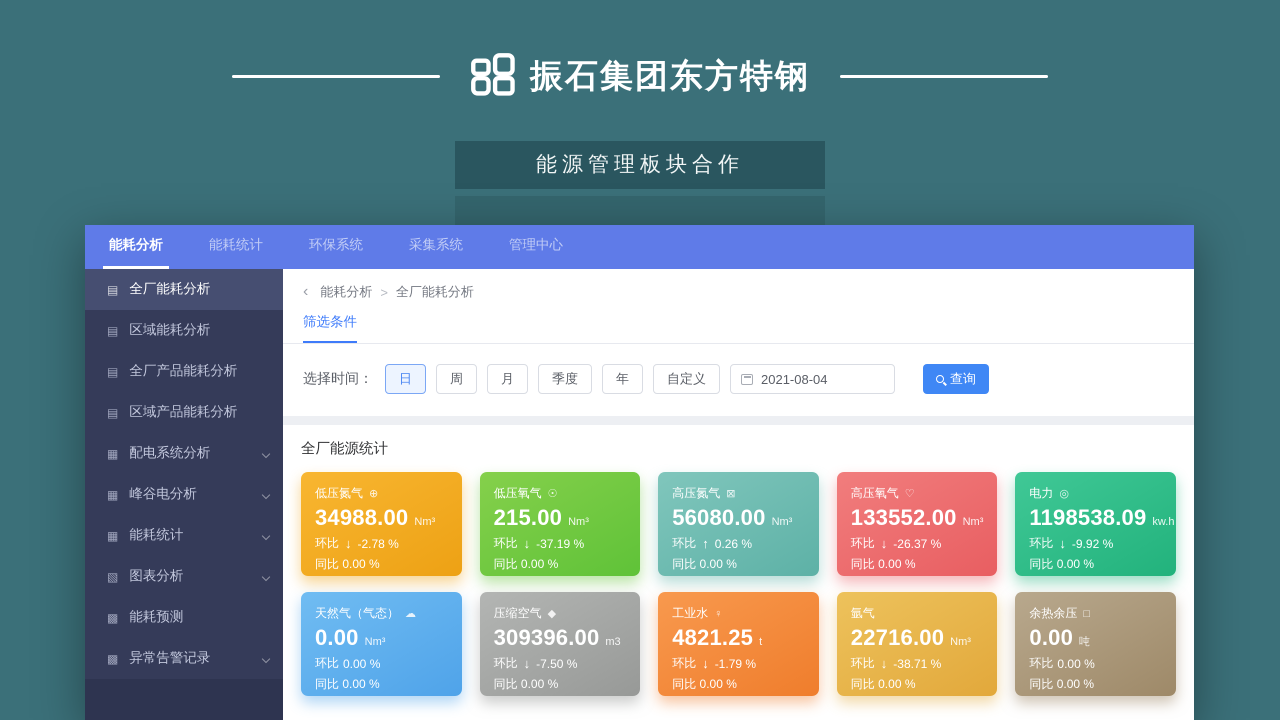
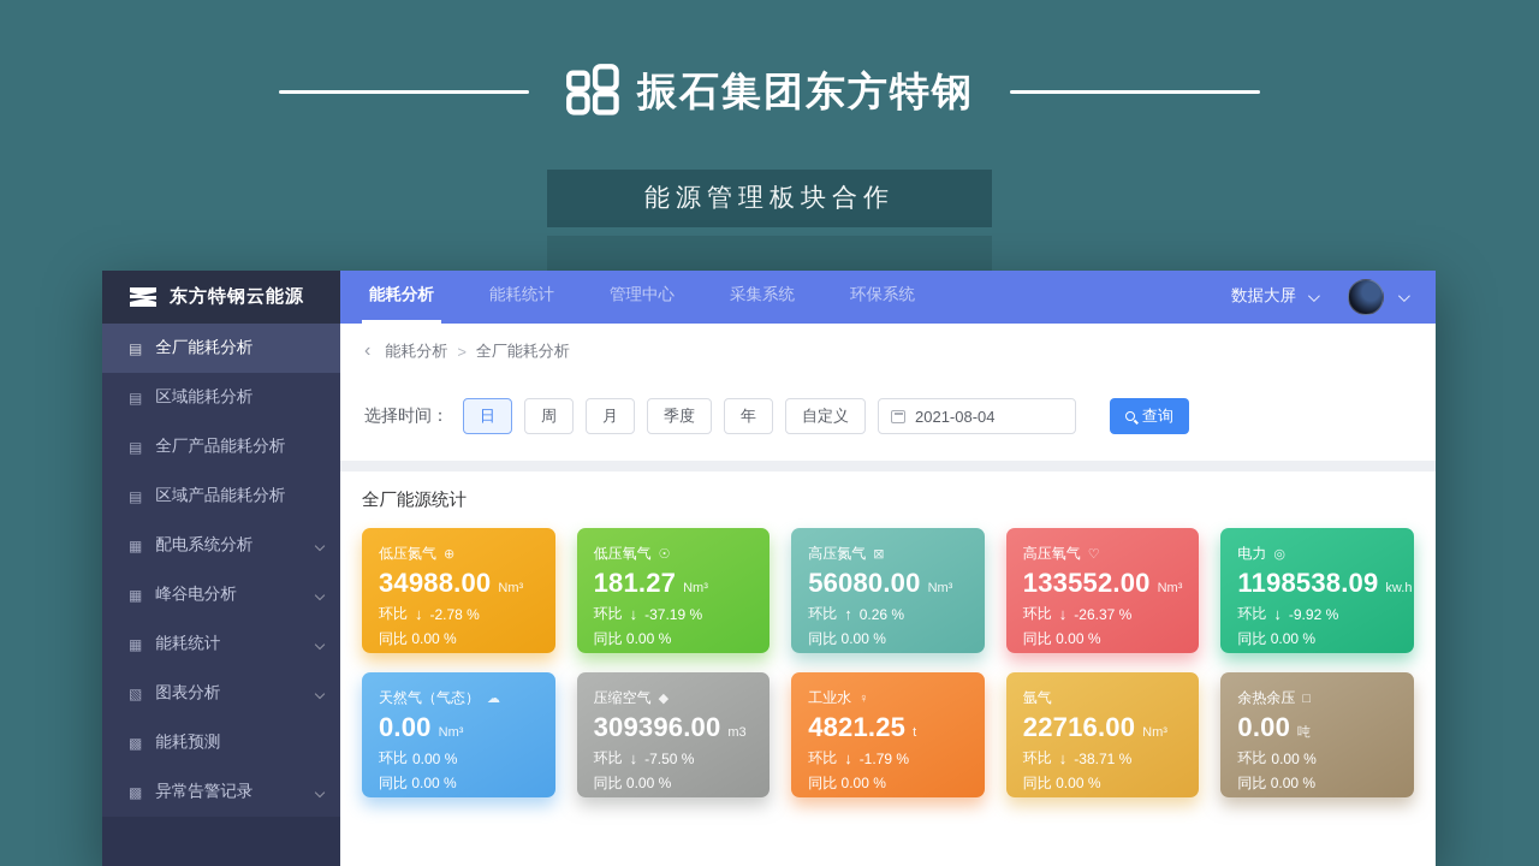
  振石集团东方特钢
  能源管理板块合作
+ 东方特钢云能源
  能耗分析
  能耗统计
- 环保系统
+ 管理中心
  采集系统
- 管理中心
+ 环保系统
+ 数据大屏
  ▤
  全厂能耗分析
  ▤
  区域能耗分析
  ▤
  全厂产品能耗分析
  ▤
  区域产品能耗分析
  ▦
  配电系统分析
  ▦
  峰谷电分析
  ▦
  能耗统计
  ▧
  图表分析
  ▩
  能耗预测
  ▩
  异常告警记录
  ‹
  能耗分析
  >
  全厂能耗分析
- 筛选条件
  选择时间：
  日
  周
  月
  季度
  年
  自定义
  2021-08-04
  查询
  全厂能源统计
  低压氮气
  ⊕
  34988.00
  Nm³
  环比
  ↓
  -2.78 %
  同比 0.00 %
  低压氧气
  ☉
- 215.00
+ 181.27
  Nm³
  环比
  ↓
  -37.19 %
  同比 0.00 %
  高压氮气
  ⊠
  56080.00
  Nm³
  环比
  ↑
  0.26 %
  同比 0.00 %
  高压氧气
  ♡
  133552.00
  Nm³
  环比
  ↓
  -26.37 %
  同比 0.00 %
  电力
  ◎
  1198538.09
  kw.h
  环比
  ↓
  -9.92 %
  同比 0.00 %
  天然气（气态）
  ☁
  0.00
  Nm³
  环比
  0.00 %
  同比 0.00 %
  压缩空气
  ◆
  309396.00
  m3
  环比
  ↓
  -7.50 %
  同比 0.00 %
  工业水
  ♀
  4821.25
  t
  环比
  ↓
  -1.79 %
  同比 0.00 %
  氩气
  22716.00
  Nm³
  环比
  ↓
  -38.71 %
  同比 0.00 %
  余热余压
  □
  0.00
  吨
  环比
  0.00 %
  同比 0.00 %
